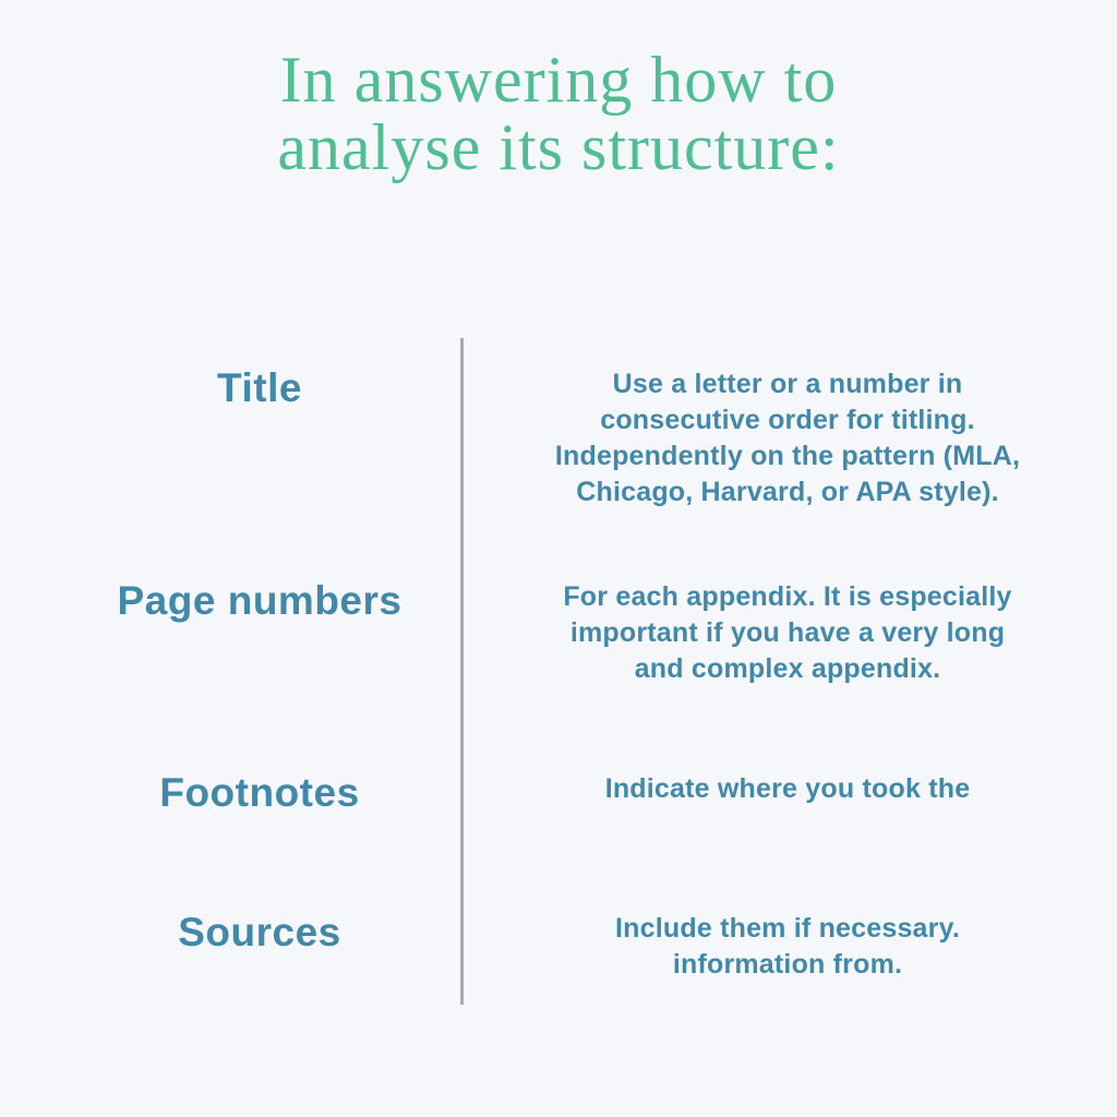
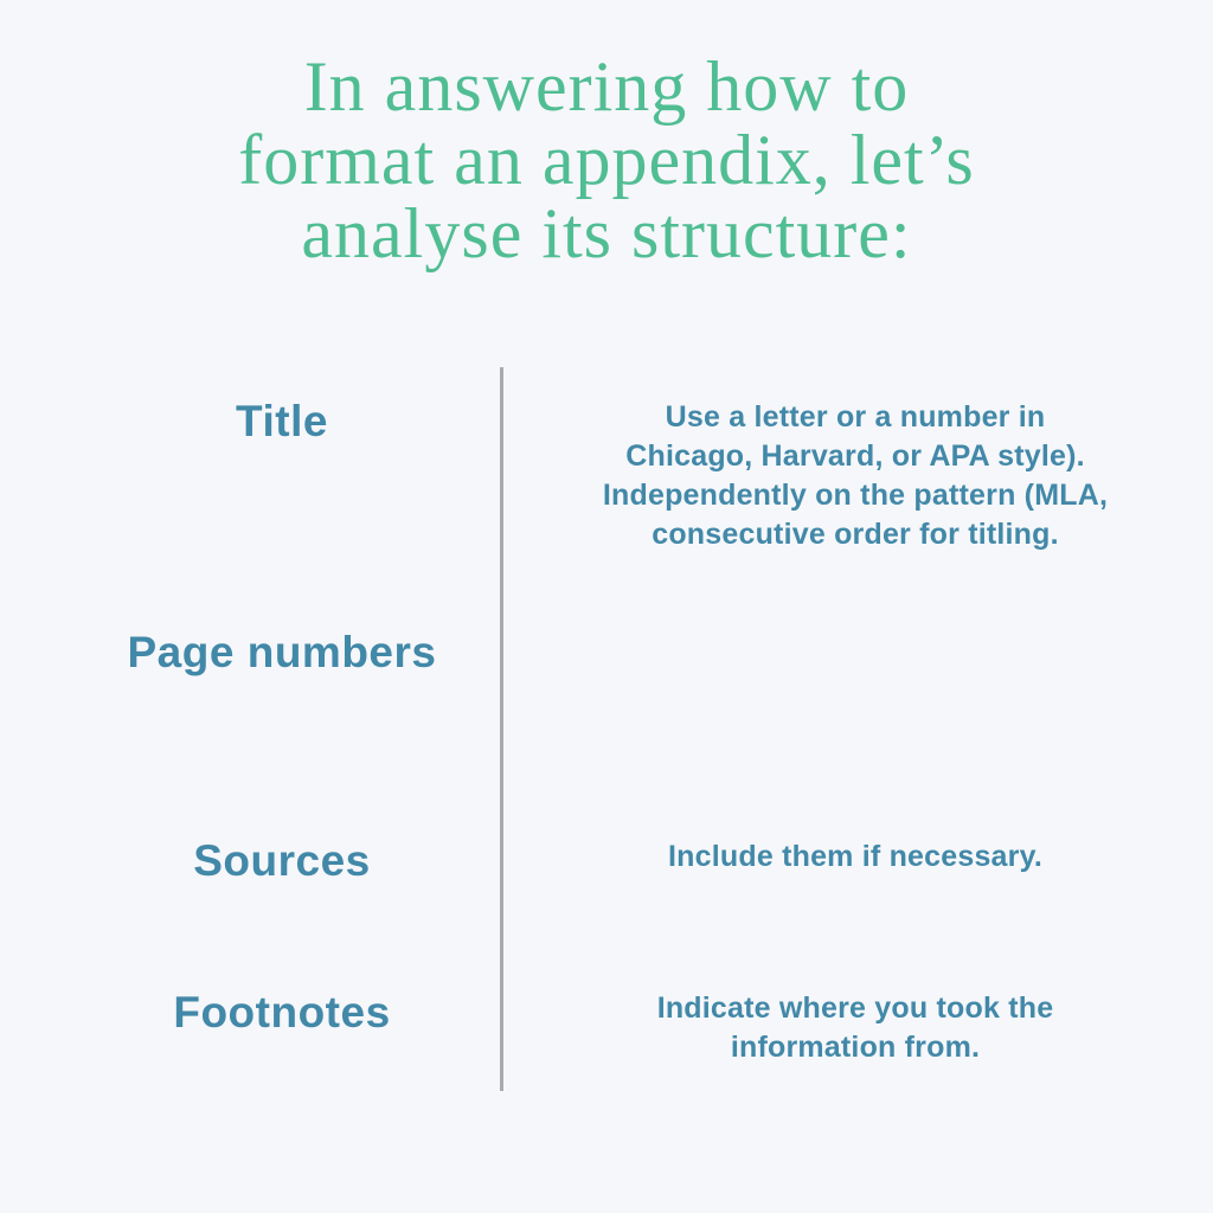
  In answering how to
+ format an appendix, let’s
  analyse its structure:
  Title
  Use a letter or a number in
- consecutive order for titling.
+ Chicago, Harvard, or APA style).
  Independently on the pattern (MLA,
- Chicago, Harvard, or APA style).
+ consecutive order for titling.
  Page numbers
- For each appendix. It is especially
- important if you have a very long
- and complex appendix.
- Footnotes
+ Sources
- Indicate where you took the
+ Include them if necessary.
- Sources
+ Footnotes
- Include them if necessary.
+ Indicate where you took the
  information from.
